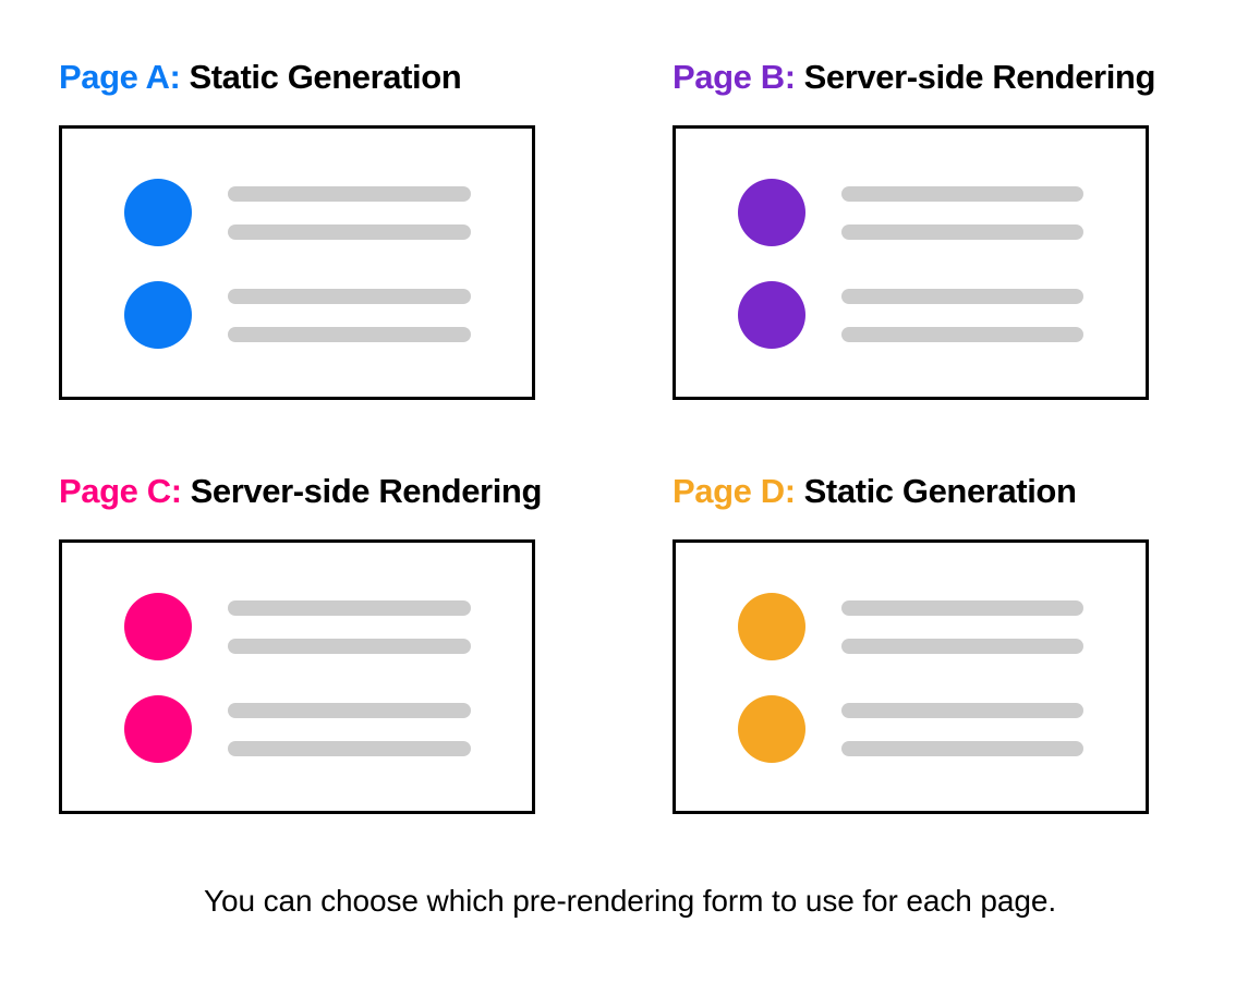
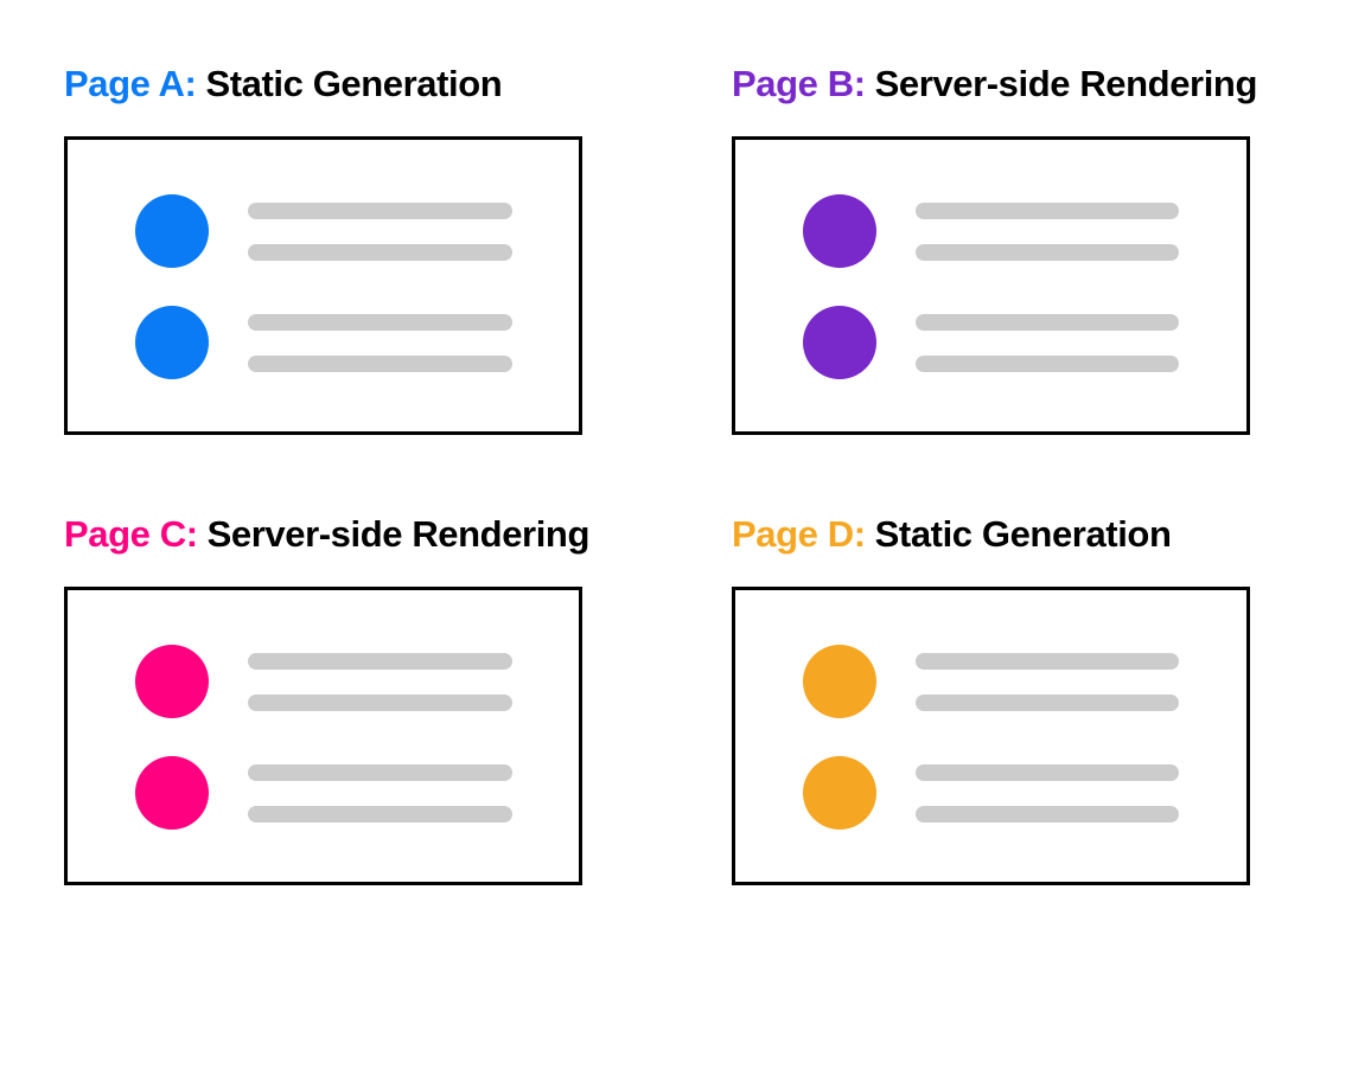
  Page A:
  Static Generation
  Page B:
  Server-side Rendering
  Page C:
  Server-side Rendering
  Page D:
  Static Generation
- You can choose which pre-rendering form to use for each page.
